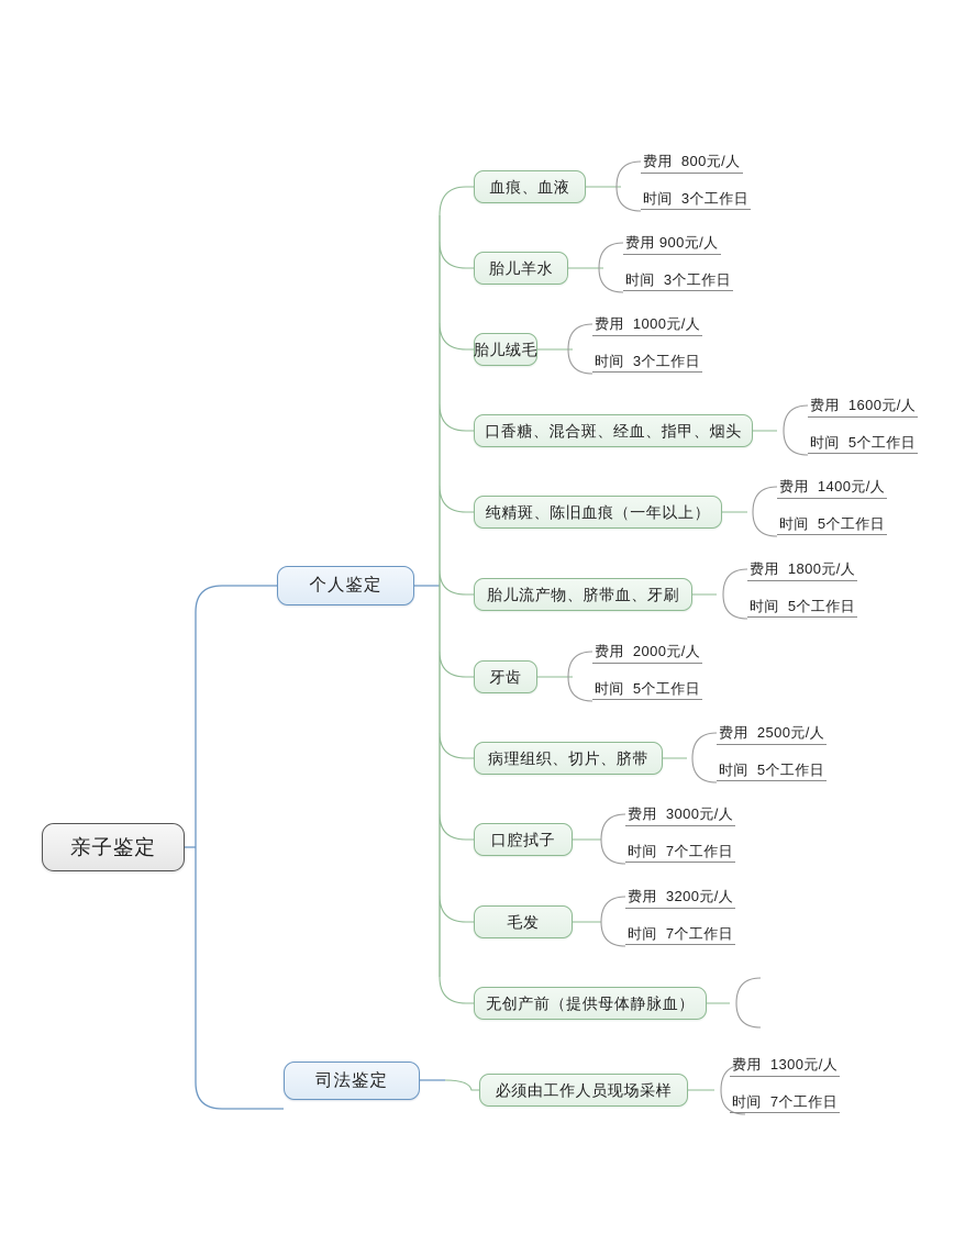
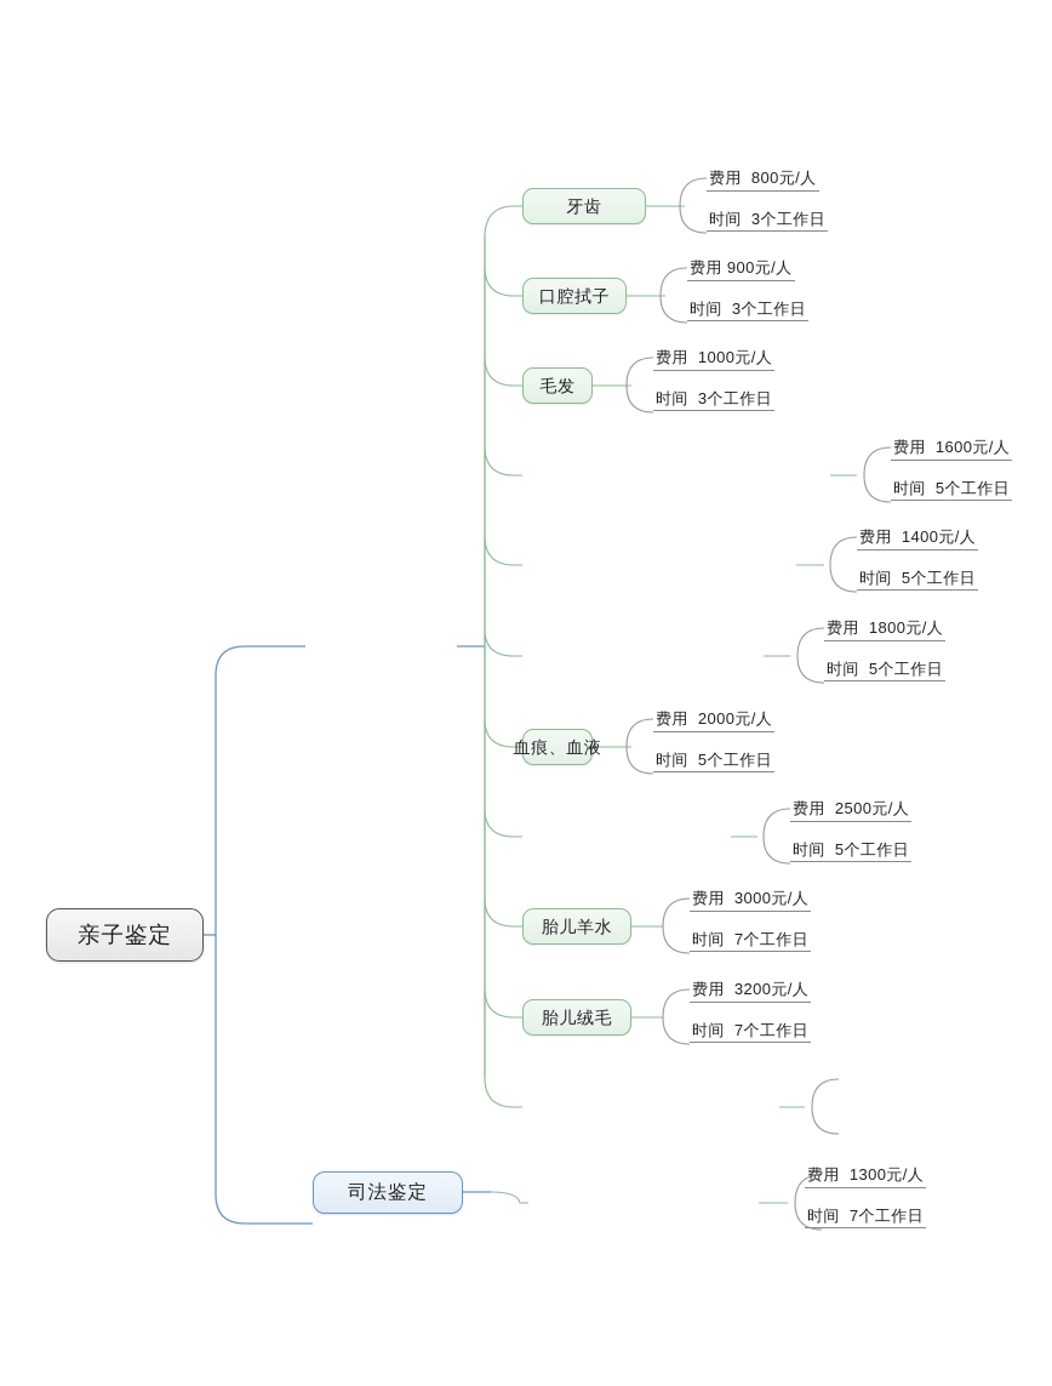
  亲子鉴定
- 个人鉴定
  司法鉴定
- 血痕、血液
+ 牙齿
- 胎儿羊水
+ 口腔拭子
- 胎儿绒毛
+ 毛发
- 口香糖、混合斑、经血、指甲、烟头
- 纯精斑、陈旧血痕（一年以上）
- 胎儿流产物、脐带血、牙刷
- 牙齿
+ 血痕、血液
- 病理组织、切片、脐带
- 口腔拭子
+ 胎儿羊水
- 毛发
+ 胎儿绒毛
- 无创产前（提供母体静脉血）
- 必须由工作人员现场采样
  费用 800元/人
  时间 3个工作日
  费用 900元/人
  时间 3个工作日
  费用 1000元/人
  时间 3个工作日
  费用 1600元/人
  时间 5个工作日
  费用 1400元/人
  时间 5个工作日
  费用 1800元/人
  时间 5个工作日
  费用 2000元/人
  时间 5个工作日
  费用 2500元/人
  时间 5个工作日
  费用 3000元/人
  时间 7个工作日
  费用 3200元/人
  时间 7个工作日
  费用 1300元/人
  时间 7个工作日
